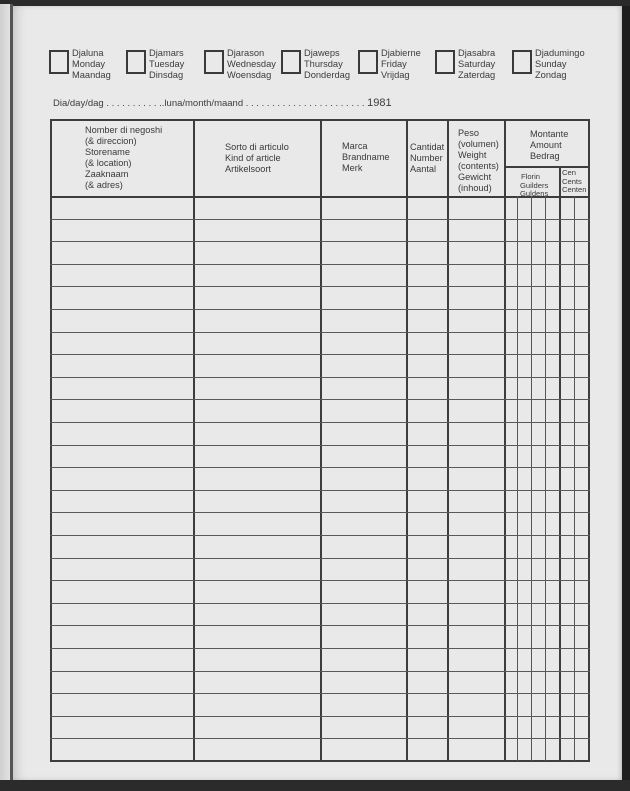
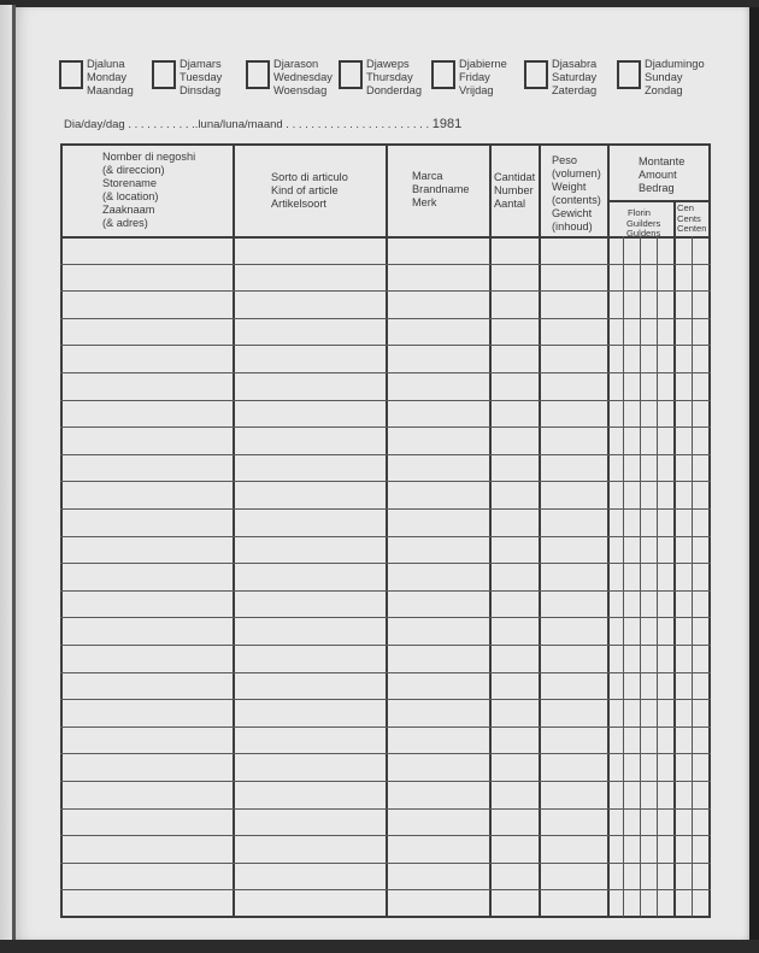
  Djaluna
  Monday
  Maandag
  Djamars
  Tuesday
  Dinsdag
  Djarason
  Wednesday
  Woensdag
  Djaweps
  Thursday
  Donderdag
  Djabierne
  Friday
  Vrijdag
  Djasabra
  Saturday
  Zaterdag
  Djadumingo
  Sunday
  Zondag
- Dia/day/dag . . . . . . . . . . ..luna/month/maand . . . . . . . . . . . . . . . . . . . . . . . 1981
+ Dia/day/dag . . . . . . . . . . ..luna/luna/maand . . . . . . . . . . . . . . . . . . . . . . . 1981
  Nomber di negoshi
  (& direccion)
  Storename
  (& location)
  Zaaknaam
  (& adres)
  Sorto di articulo
  Kind of article
  Artikelsoort
  Marca
  Brandname
  Merk
  Cantidat
  Number
  Aantal
  Peso
  (volumen)
  Weight
  (contents)
  Gewicht
  (inhoud)
  Montante
  Amount
  Bedrag
  Florin
  Guilders
  Guldens
  Cen
  Cents
  Centen
